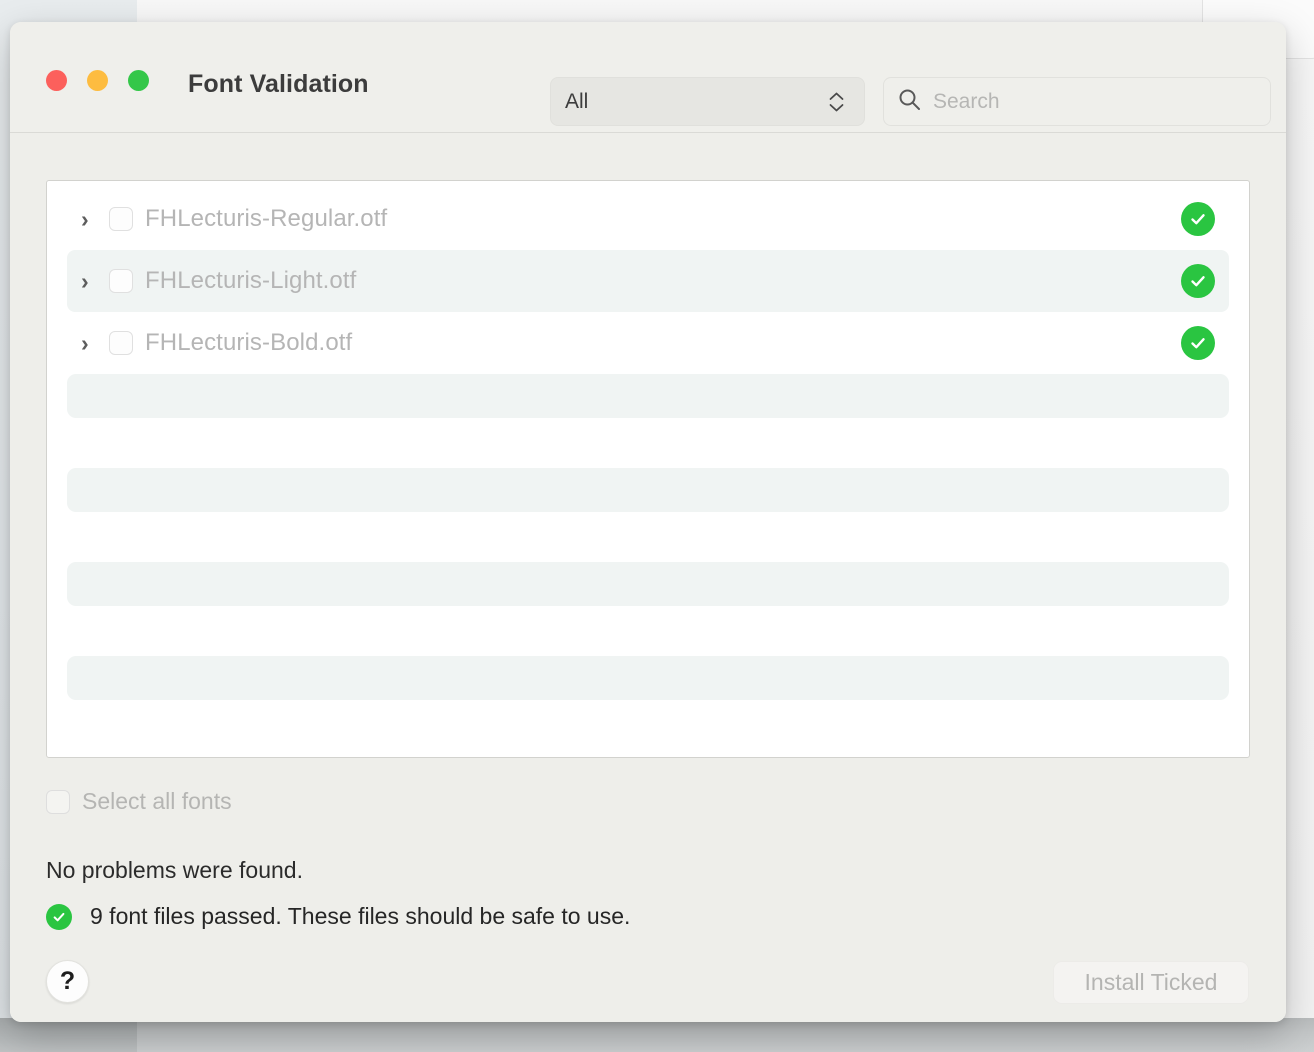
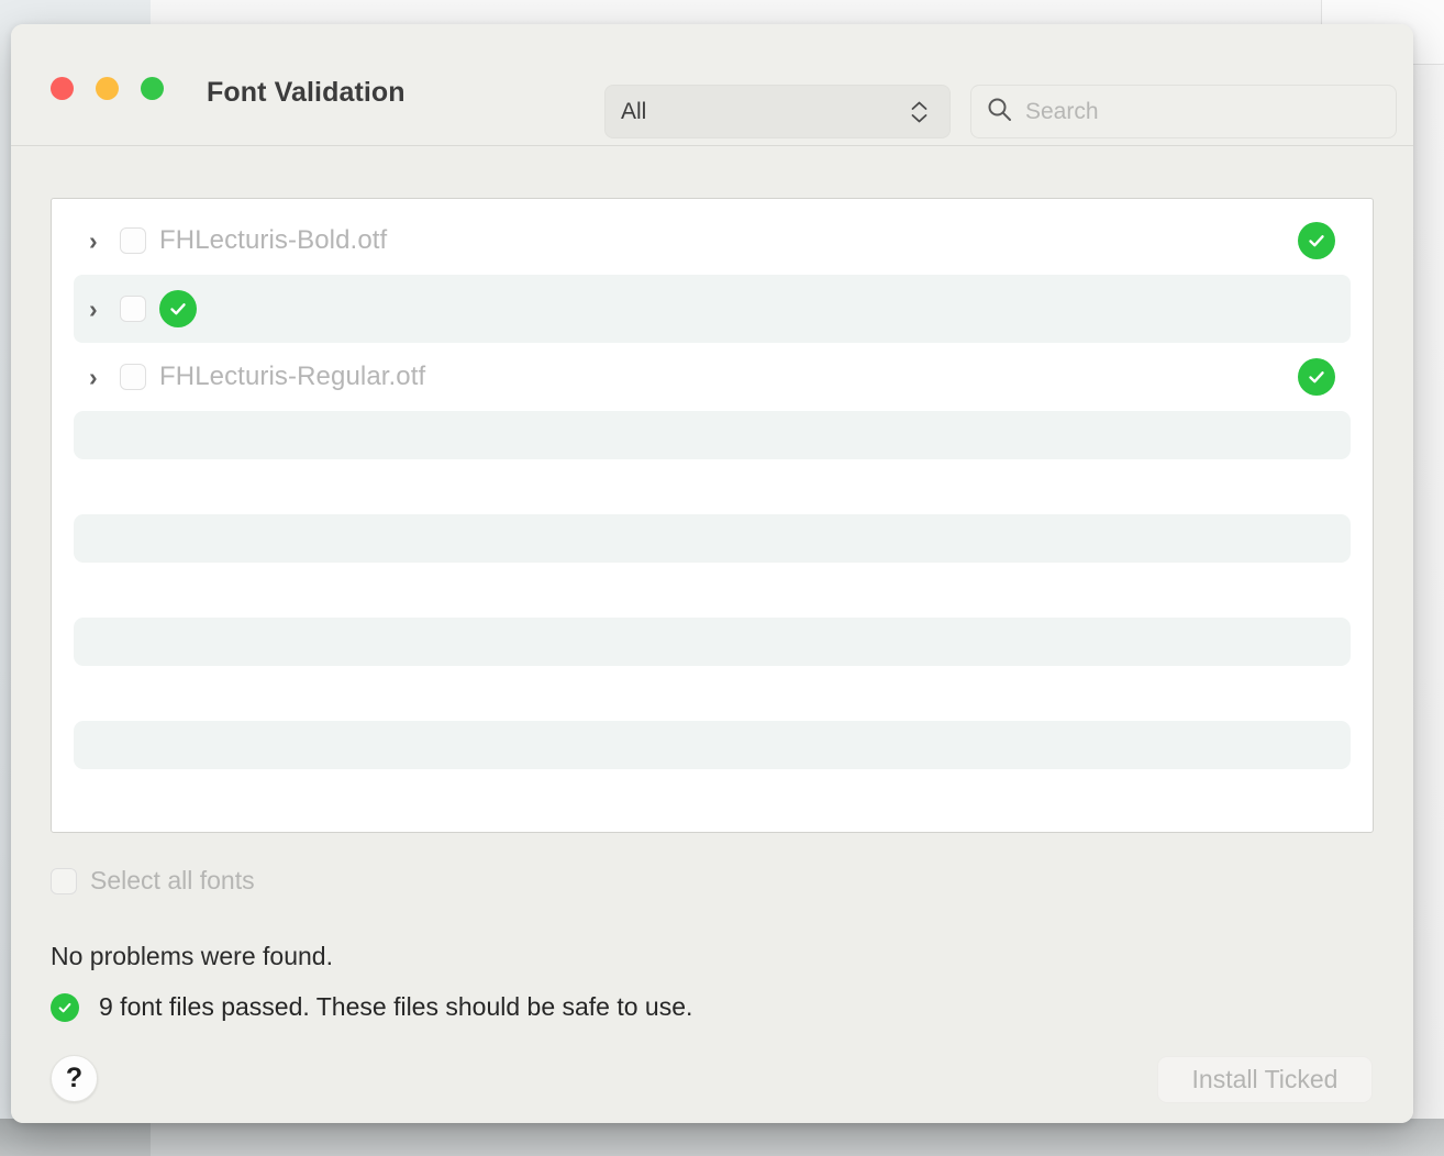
  Font Validation
  All
  Search
  ›
- FHLecturis-Regular.otf
+ FHLecturis-Bold.otf
  ›
- FHLecturis-Light.otf
  ›
- FHLecturis-Bold.otf
+ FHLecturis-Regular.otf
  Select all fonts
  No problems were found.
  9 font files passed. These files should be safe to use.
  ?
  Install Ticked
